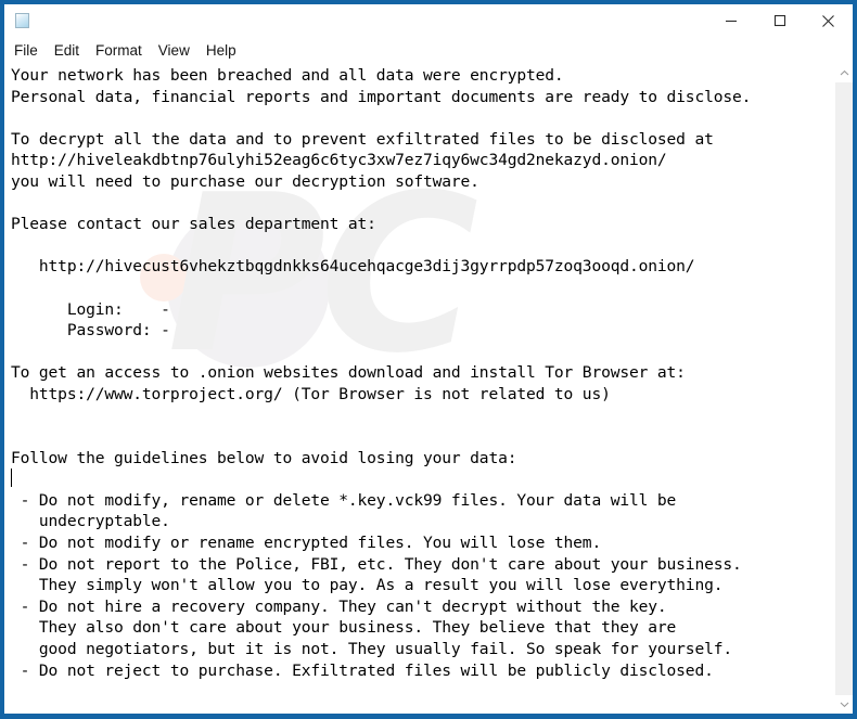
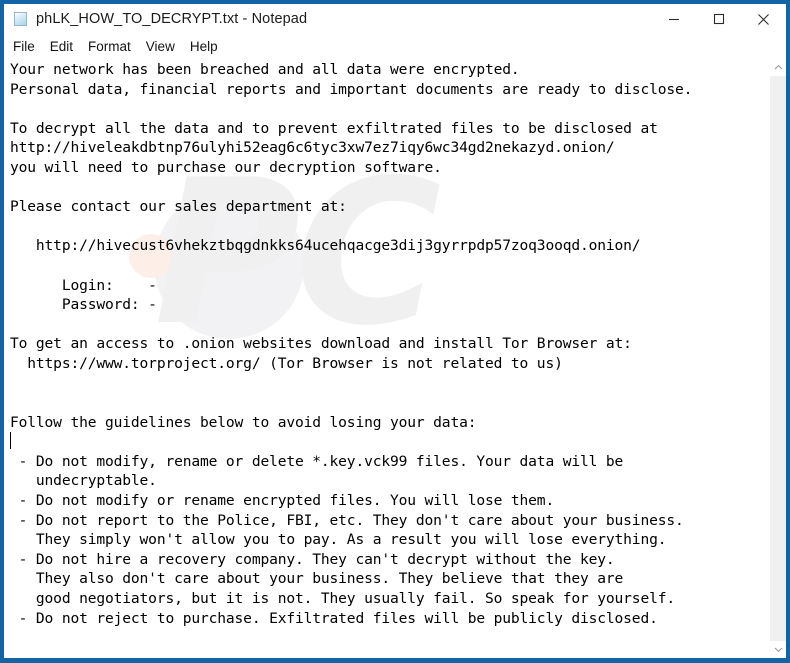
+ phLK_HOW_TO_DECRYPT.txt - Notepad
  File
  Edit
  Format
  View
  Help
  PC
  Your network has been breached and all data were encrypted.
  Personal data, financial reports and important documents are ready to disclose.
  To decrypt all the data and to prevent exfiltrated files to be disclosed at
  http://hiveleakdbtnp76ulyhi52eag6c6tyc3xw7ez7iqy6wc34gd2nekazyd.onion/
  you will need to purchase our decryption software.
  Please contact our sales department at:
  http://hivecust6vhekztbqgdnkks64ucehqacge3dij3gyrrpdp57zoq3ooqd.onion/
  Login: -
  Password: -
  To get an access to .onion websites download and install Tor Browser at:
  https://www.torproject.org/ (Tor Browser is not related to us)
  Follow the guidelines below to avoid losing your data:
  - Do not modify, rename or delete *.key.vck99 files. Your data will be
  undecryptable.
  - Do not modify or rename encrypted files. You will lose them.
  - Do not report to the Police, FBI, etc. They don't care about your business.
  They simply won't allow you to pay. As a result you will lose everything.
  - Do not hire a recovery company. They can't decrypt without the key.
  They also don't care about your business. They believe that they are
  good negotiators, but it is not. They usually fail. So speak for yourself.
  - Do not reject to purchase. Exfiltrated files will be publicly disclosed.
